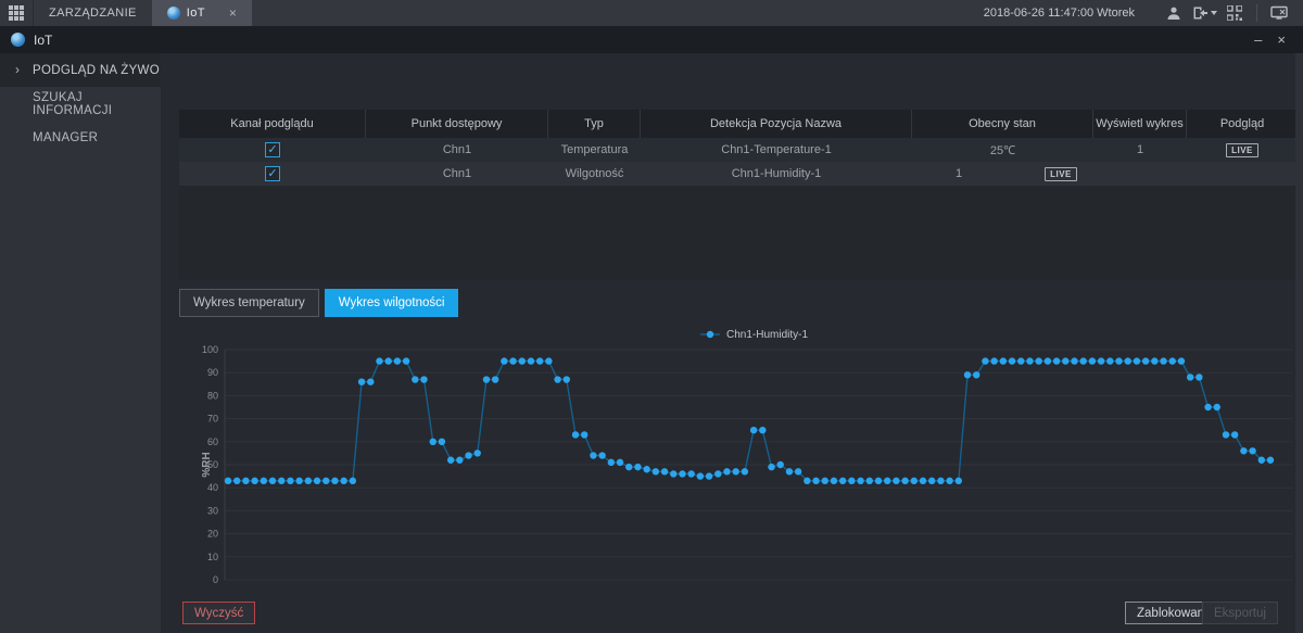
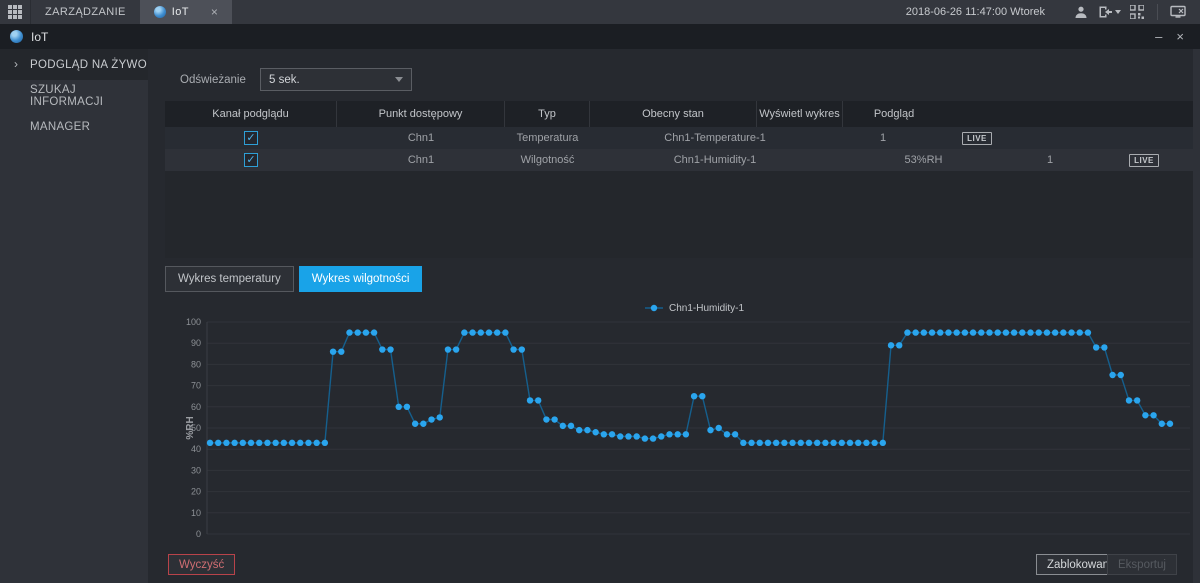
  ZARZĄDZANIE
  IoT
  ×
  2018-06-26 11:47:00 Wtorek
  IoT
  –
  ×
  ›
  PODGLĄD NA ŻYWO
  SZUKAJ INFORMACJI
  MANAGER
+ Odświeżanie
+ 5 sek.
  Kanał podglądu
  Punkt dostępowy
  Typ
- Detekcja Pozycja Nazwa
  Obecny stan
  Wyświetl wykres
  Podgląd
  ✓
  Chn1
  Temperatura
  Chn1-Temperature-1
- 25℃
  1
  LIVE
  ✓
  Chn1
  Wilgotność
  Chn1-Humidity-1
+ 53%RH
  1
  LIVE
  Wykres temperatury
  Wykres wilgotności
  0
  10
  20
  30
  40
  50
  60
  70
  80
  90
  100
  Chn1-Humidity-1
  Wyczyść
  Zablokowan
  Eksportuj
